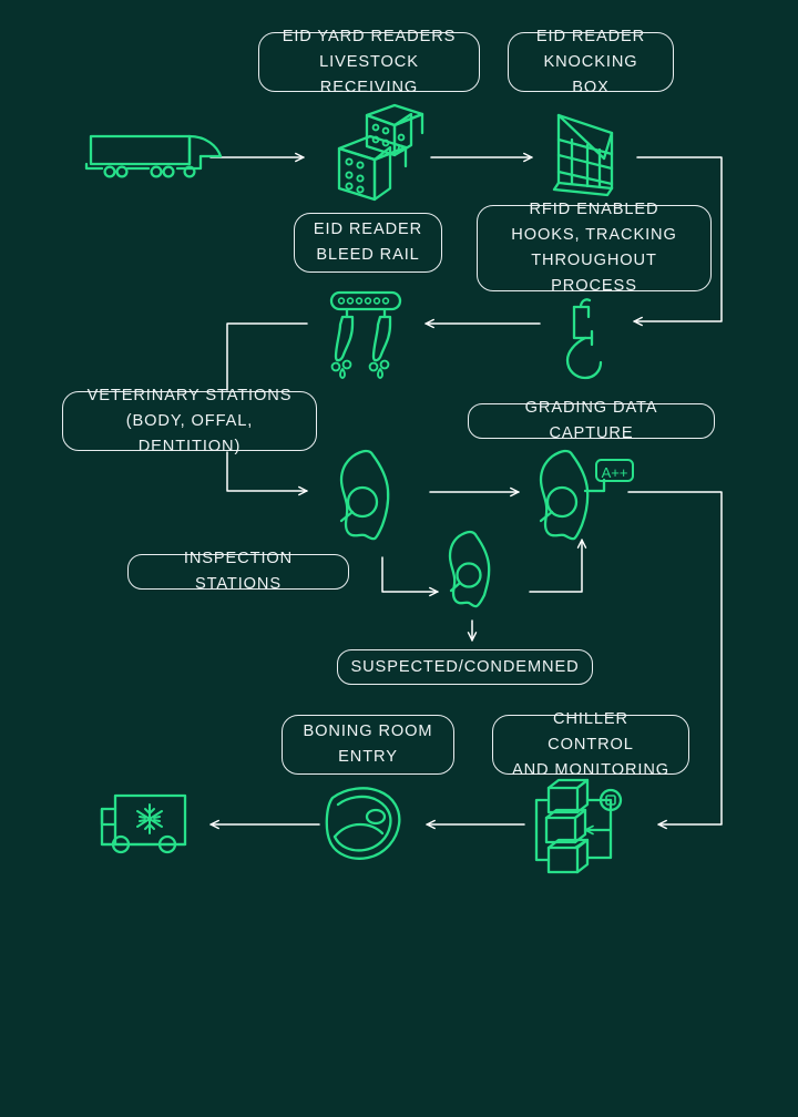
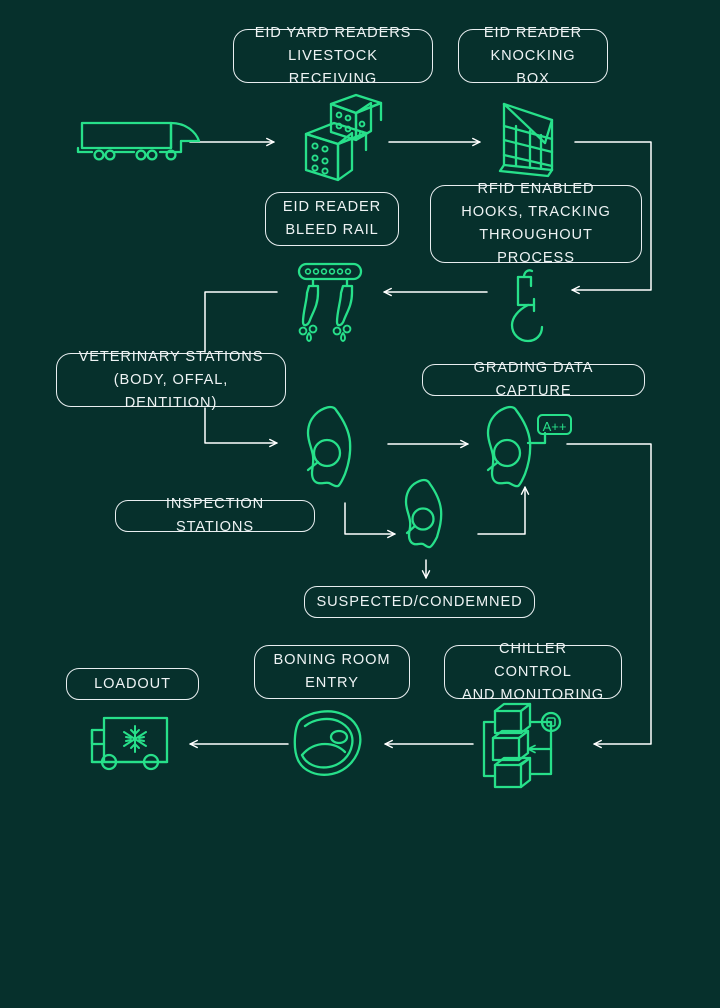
  A++
  EID YARD READERS
  LIVESTOCK RECEIVING
  EID READER
  KNOCKING BOX
  EID READER
  BLEED RAIL
  RFID ENABLED
  HOOKS, TRACKING
  THROUGHOUT PROCESS
  VETERINARY STATIONS
  (BODY, OFFAL, DENTITION)
  GRADING DATA CAPTURE
  INSPECTION STATIONS
  SUSPECTED/CONDEMNED
+ LOADOUT
  BONING ROOM
  ENTRY
  CHILLER CONTROL
  AND MONITORING
